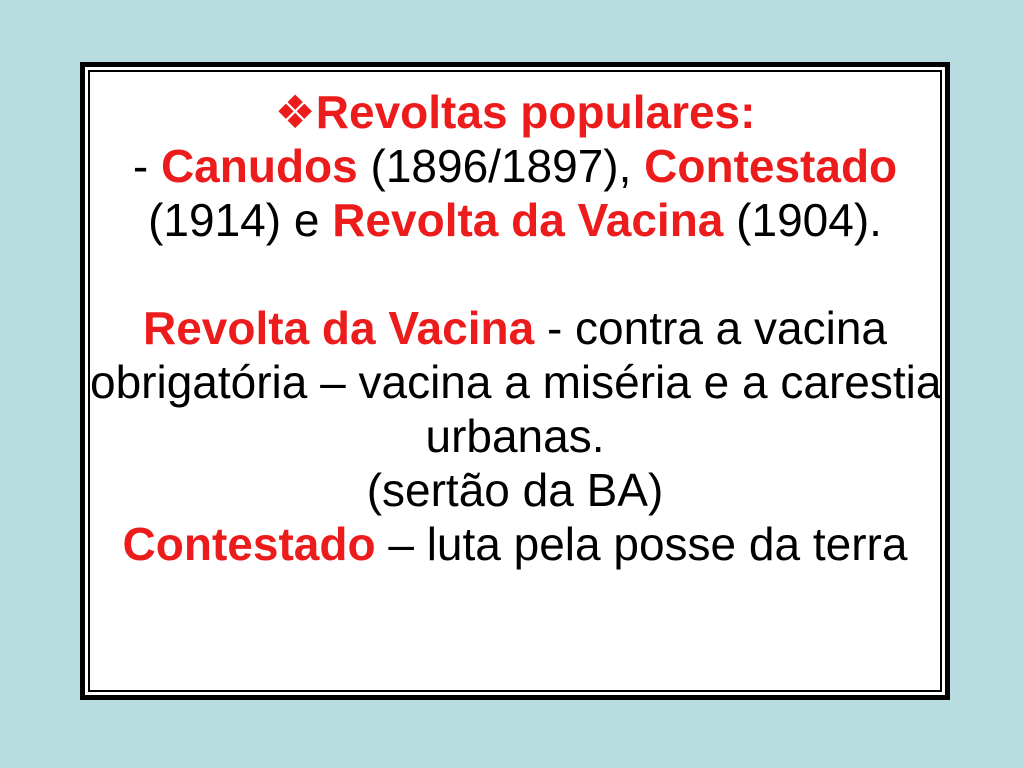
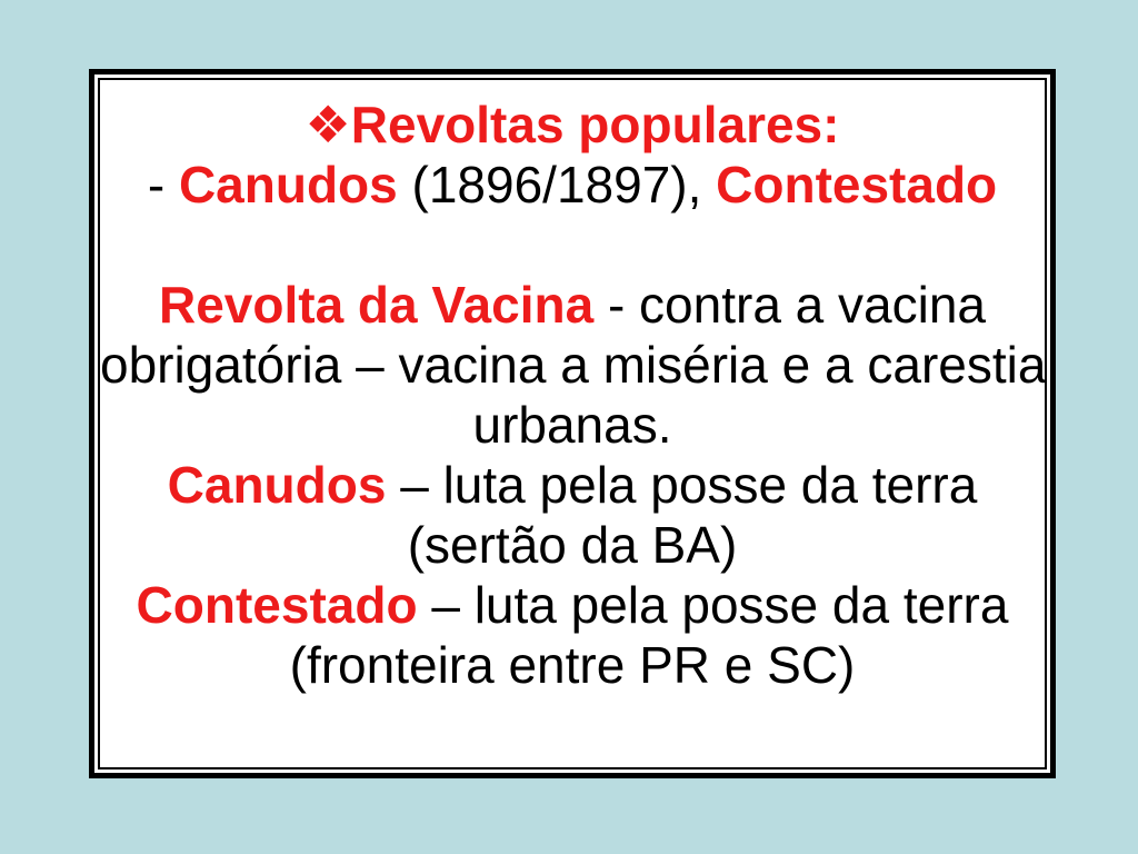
  ❖Revoltas populares:
  - Canudos (1896/1897), Contestado
- (1914) e Revolta da Vacina (1904).
  Revolta da Vacina - contra a vacina
  obrigatória – vacina a miséria e a carestia
  urbanas.
+ Canudos – luta pela posse da terra
  (sertão da BA)
  Contestado – luta pela posse da terra
+ (fronteira entre PR e SC)
